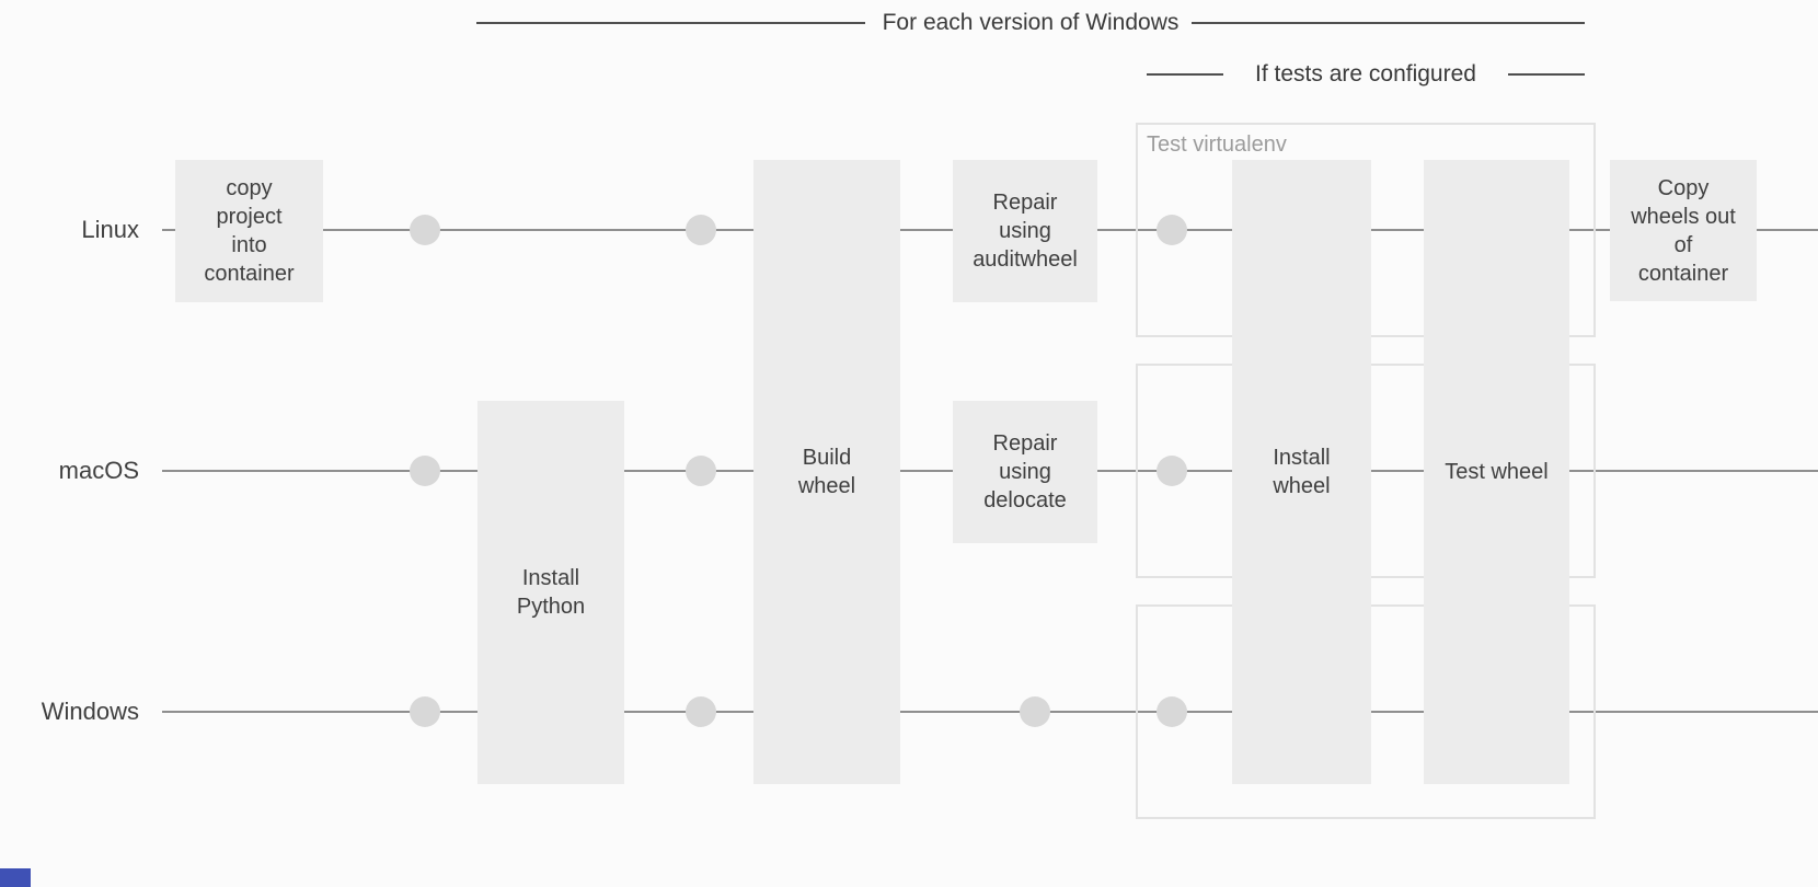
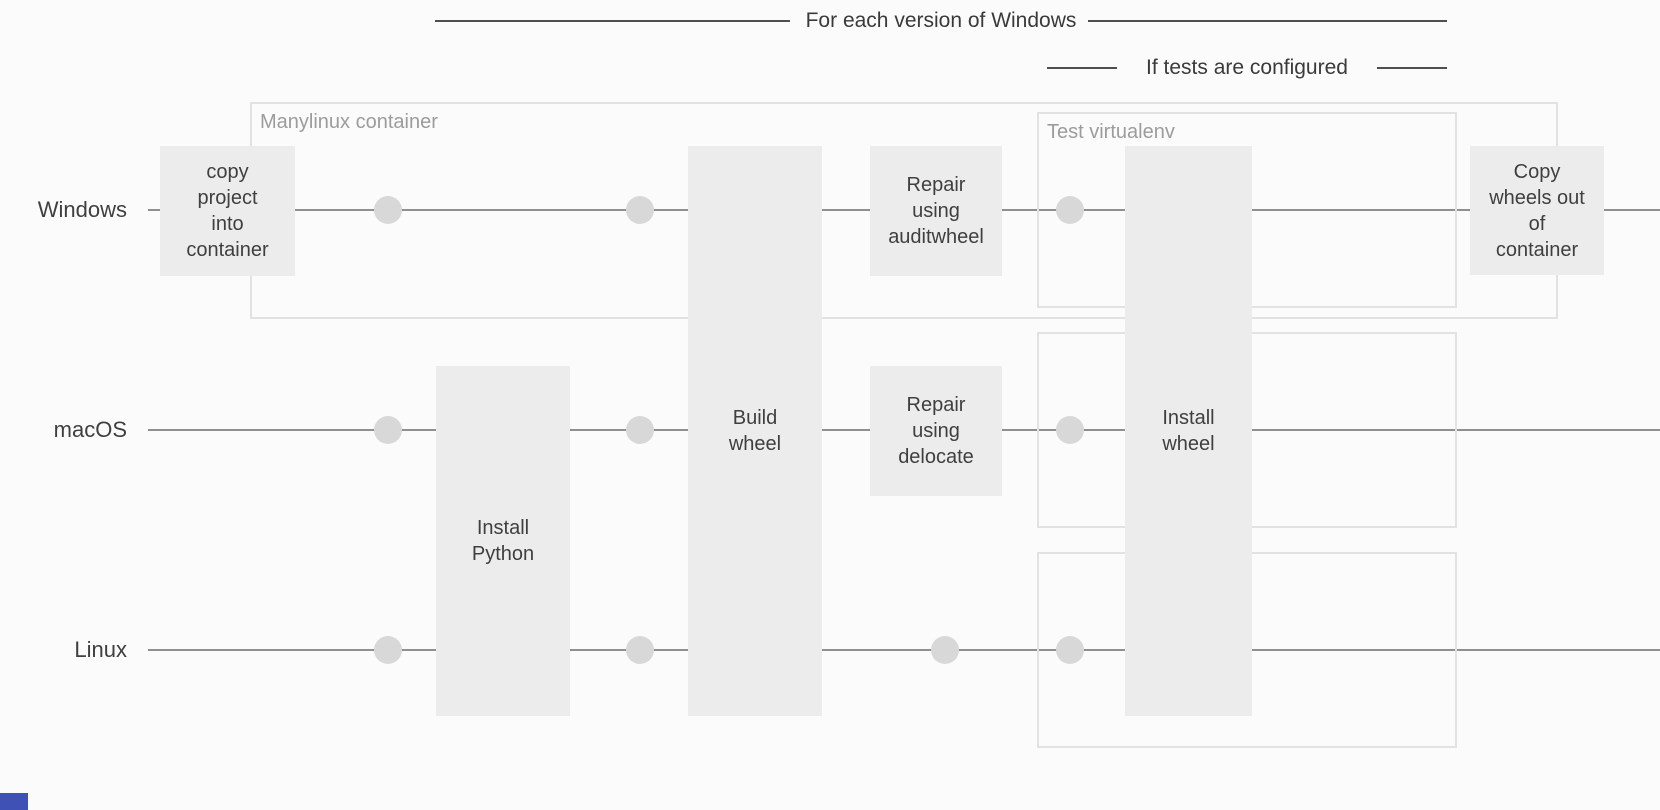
  For each version of Windows
  If tests are configured
- Linux
+ Windows
  macOS
- Windows
+ Linux
+ Manylinux container
  Test virtualenv
  copy
  project
  into
  container
  Install
  Python
  Build
  wheel
  Repair
  using
  auditwheel
  Repair
  using
  delocate
  Install
  wheel
- Test wheel
  Copy
  wheels out
  of
  container
